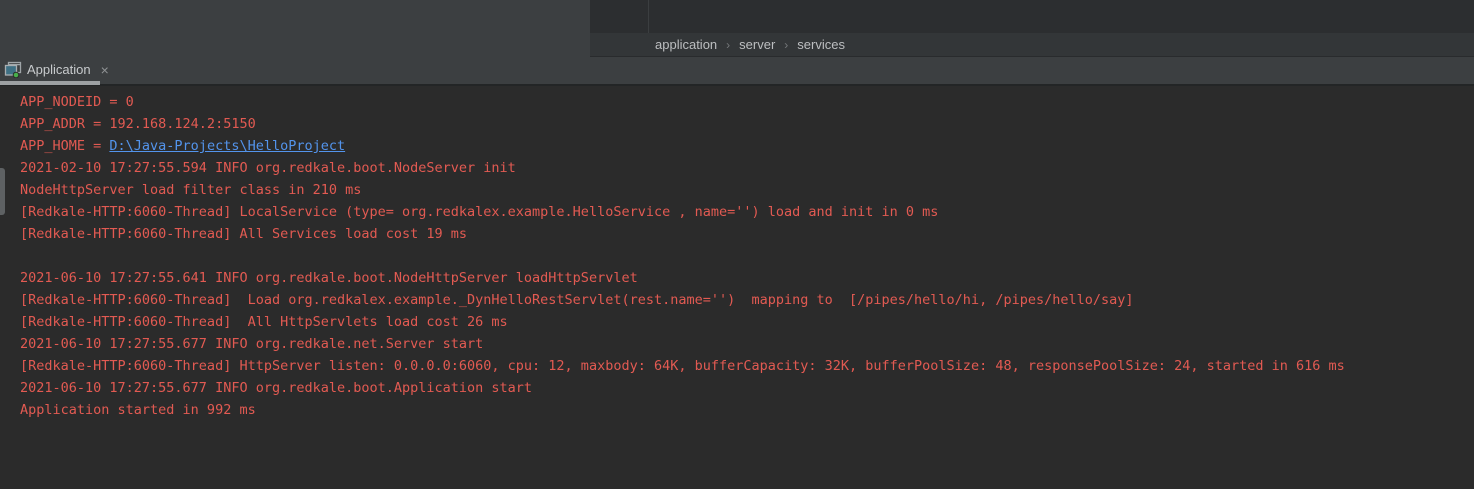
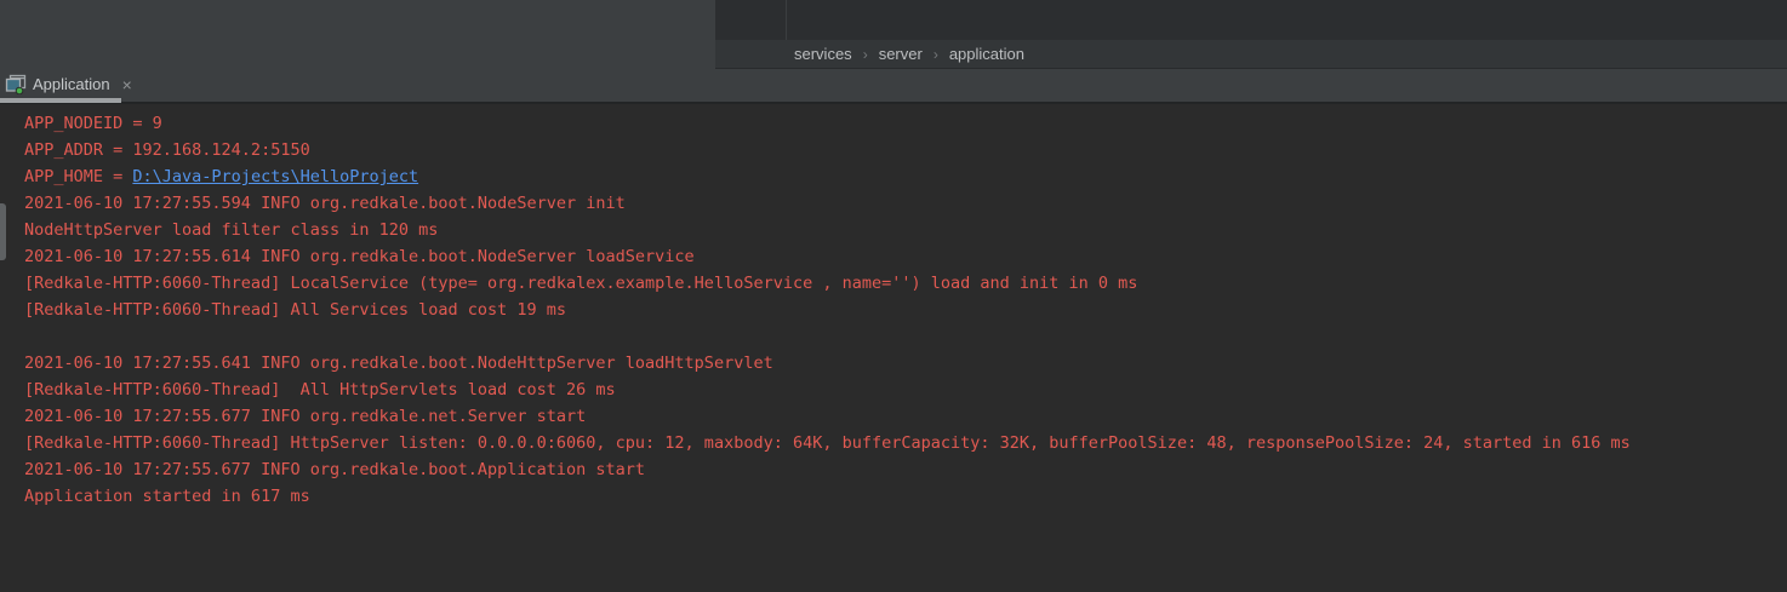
- application
+ services
  ›
  server
  ›
- services
+ application
  Application
  ×
- APP_NODEID = 0
+ APP_NODEID = 9
  APP_ADDR = 192.168.124.2:5150
  APP_HOME = D:\Java-Projects\HelloProject
- 2021-02-10 17:27:55.594 INFO org.redkale.boot.NodeServer init
+ 2021-06-10 17:27:55.594 INFO org.redkale.boot.NodeServer init
- NodeHttpServer load filter class in 210 ms
+ NodeHttpServer load filter class in 120 ms
+ 2021-06-10 17:27:55.614 INFO org.redkale.boot.NodeServer loadService
  [Redkale-HTTP:6060-Thread] LocalService (type= org.redkalex.example.HelloService , name='') load and init in 0 ms
  [Redkale-HTTP:6060-Thread] All Services load cost 19 ms
  2021-06-10 17:27:55.641 INFO org.redkale.boot.NodeHttpServer loadHttpServlet
- [Redkale-HTTP:6060-Thread] Load org.redkalex.example._DynHelloRestServlet(rest.name='') mapping to [/pipes/hello/hi, /pipes/hello/say]
  [Redkale-HTTP:6060-Thread] All HttpServlets load cost 26 ms
  2021-06-10 17:27:55.677 INFO org.redkale.net.Server start
  [Redkale-HTTP:6060-Thread] HttpServer listen: 0.0.0.0:6060, cpu: 12, maxbody: 64K, bufferCapacity: 32K, bufferPoolSize: 48, responsePoolSize: 24, started in 616 ms
  2021-06-10 17:27:55.677 INFO org.redkale.boot.Application start
- Application started in 992 ms
+ Application started in 617 ms
